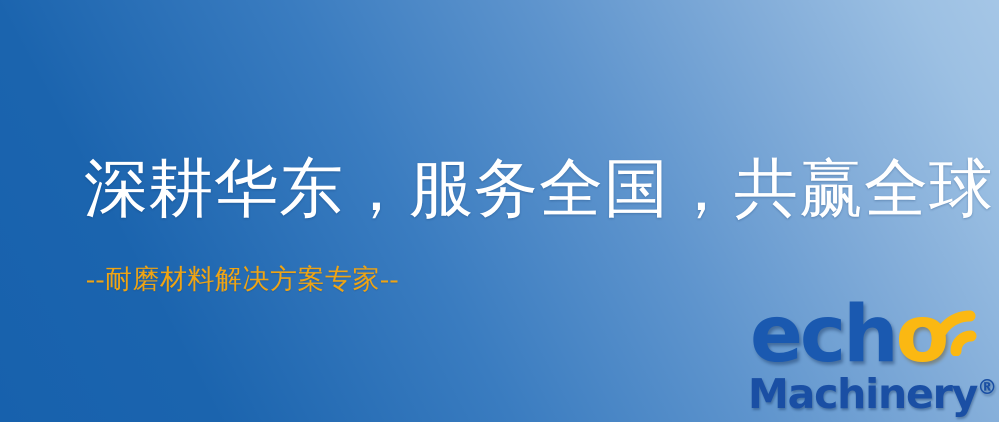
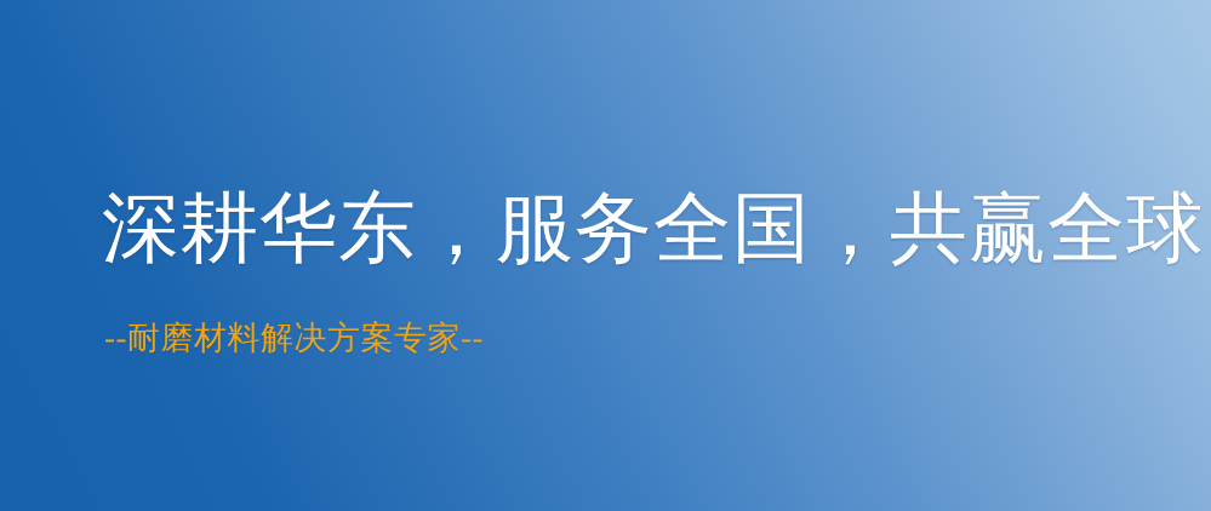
  深耕华东，服务全国，共赢全球
  --耐磨材料解决方案专家--
- echo
- Machinery®
